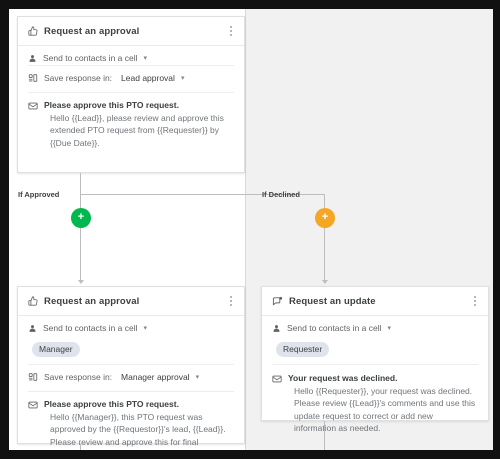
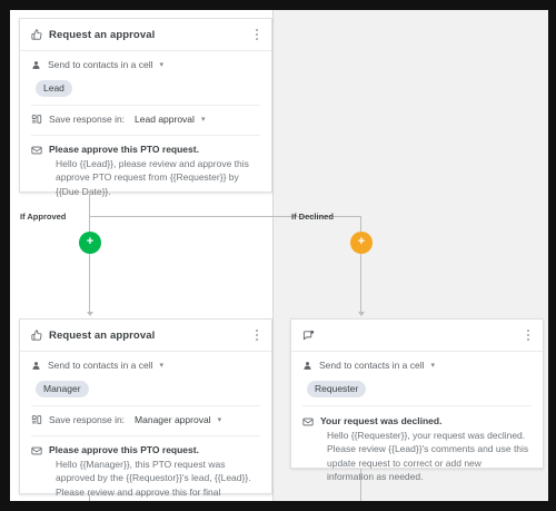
  Request an approval
  Send to contacts in a cell
+ Lead
  Save response in:
  Lead approval
  Please approve this PTO request.
- Hello {{Lead}}, please review and approve this extended PTO request from {{Requester}} by {{Due Date}}.
+ Hello {{Lead}}, please review and approve this approve PTO request from {{Requester}} by {{Due Date}}.
  If Approved
  If Declined
  +
  +
  Request an approval
  Send to contacts in a cell
  Manager
  Save response in:
  Manager approval
  Please approve this PTO request.
  Hello {{Manager}}, this PTO request was approved by the {{Requestor}}'s lead, {{Lead}}. Please review and approve this for final
- Request an update
  Send to contacts in a cell
  Requester
  Your request was declined.
  Hello {{Requester}}, your request was declined. Please review {{Lead}}'s comments and use this update request to correct or add new informaion as needed.
